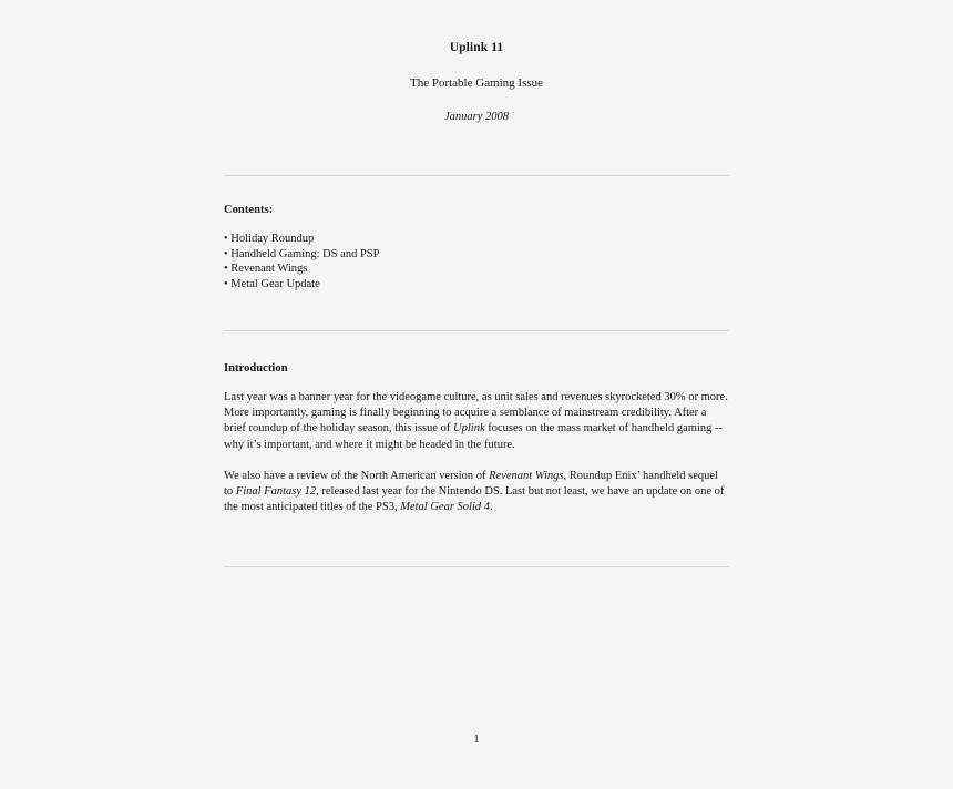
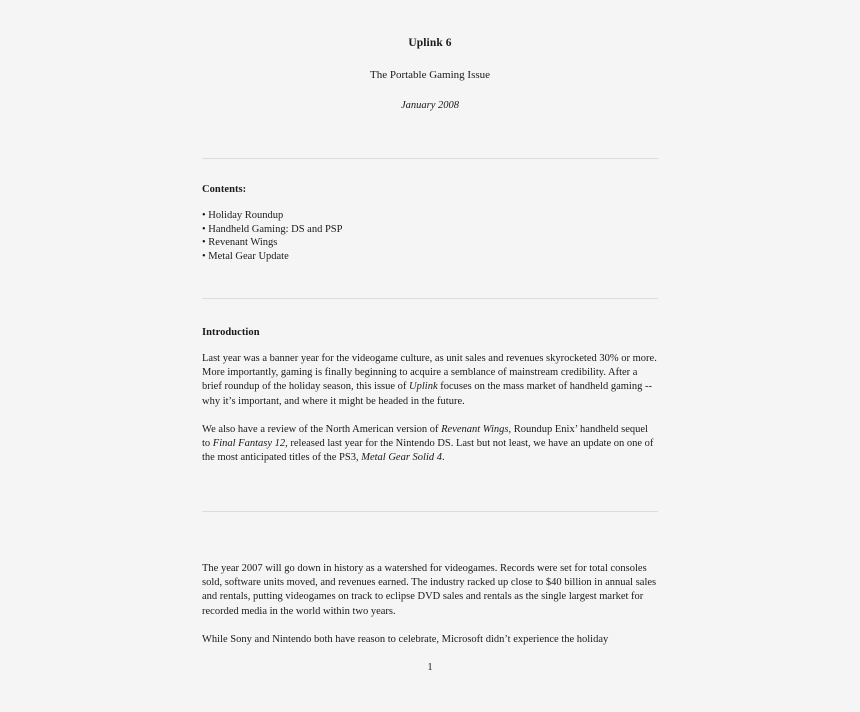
- Uplink 11
+ Uplink 6
  The Portable Gaming Issue
  January 2008
  Contents:
  • Holiday Roundup
  • Handheld Gaming: DS and PSP
  • Revenant Wings
  • Metal Gear Update
  Introduction
  Last year was a banner year for the videogame culture, as unit sales and revenues skyrocketed 30% or more. More importantly, gaming is finally beginning to acquire a semblance of mainstream credibility. After a brief roundup of the holiday season, this issue of Uplink focuses on the mass market of handheld gaming -- why it’s important, and where it might be headed in the future.
  We also have a review of the North American version of Revenant Wings, Roundup Enix’ handheld sequel to Final Fantasy 12, released last year for the Nintendo DS. Last but not least, we have an update on one of the most anticipated titles of the PS3, Metal Gear Solid 4.
+ The year 2007 will go down in history as a watershed for videogames. Records were set for total consoles sold, software units moved, and revenues earned. The industry racked up close to $40 billion in annual sales and rentals, putting videogames on track to eclipse DVD sales and rentals as the single largest market for recorded media in the world within two years.
+ While Sony and Nintendo both have reason to celebrate, Microsoft didn’t experience the holiday
  1
